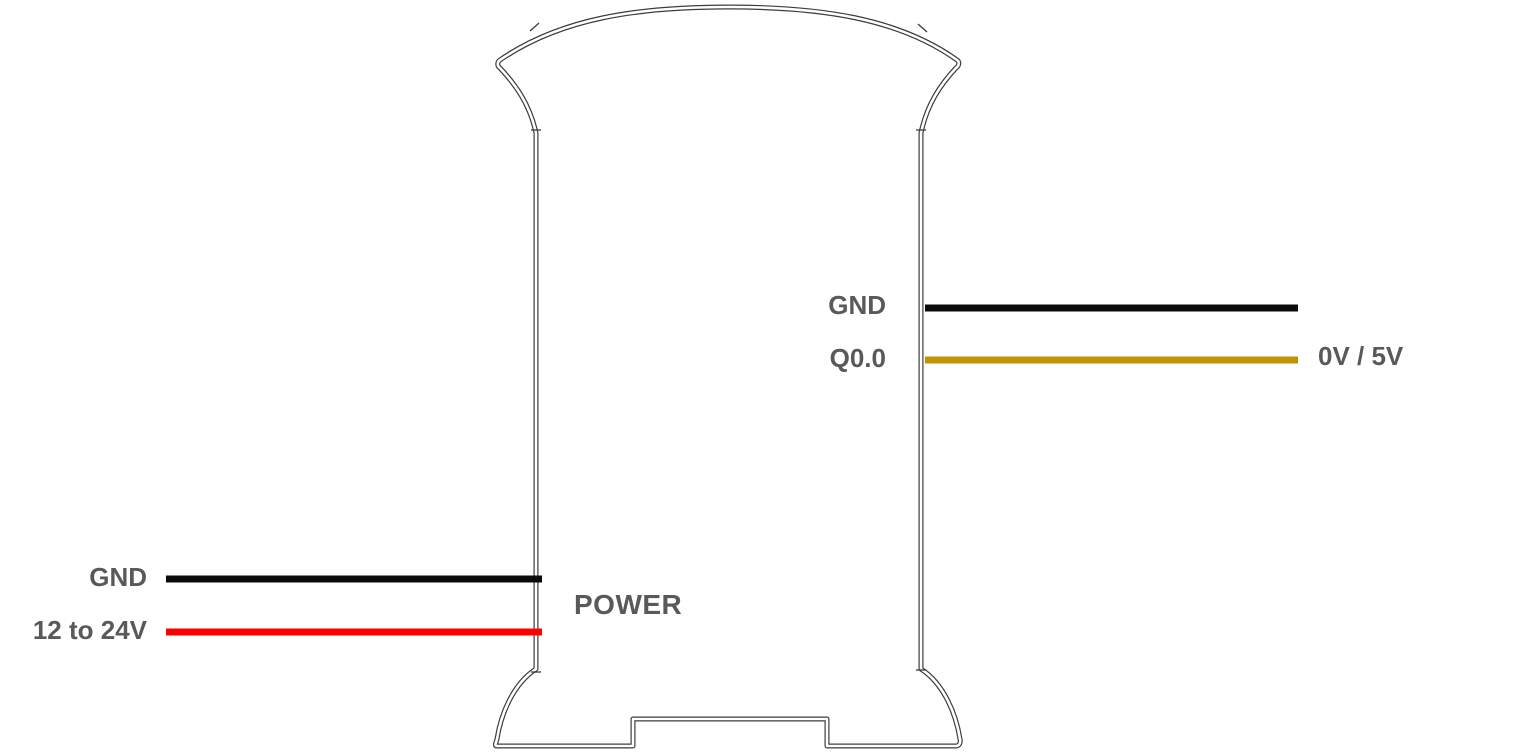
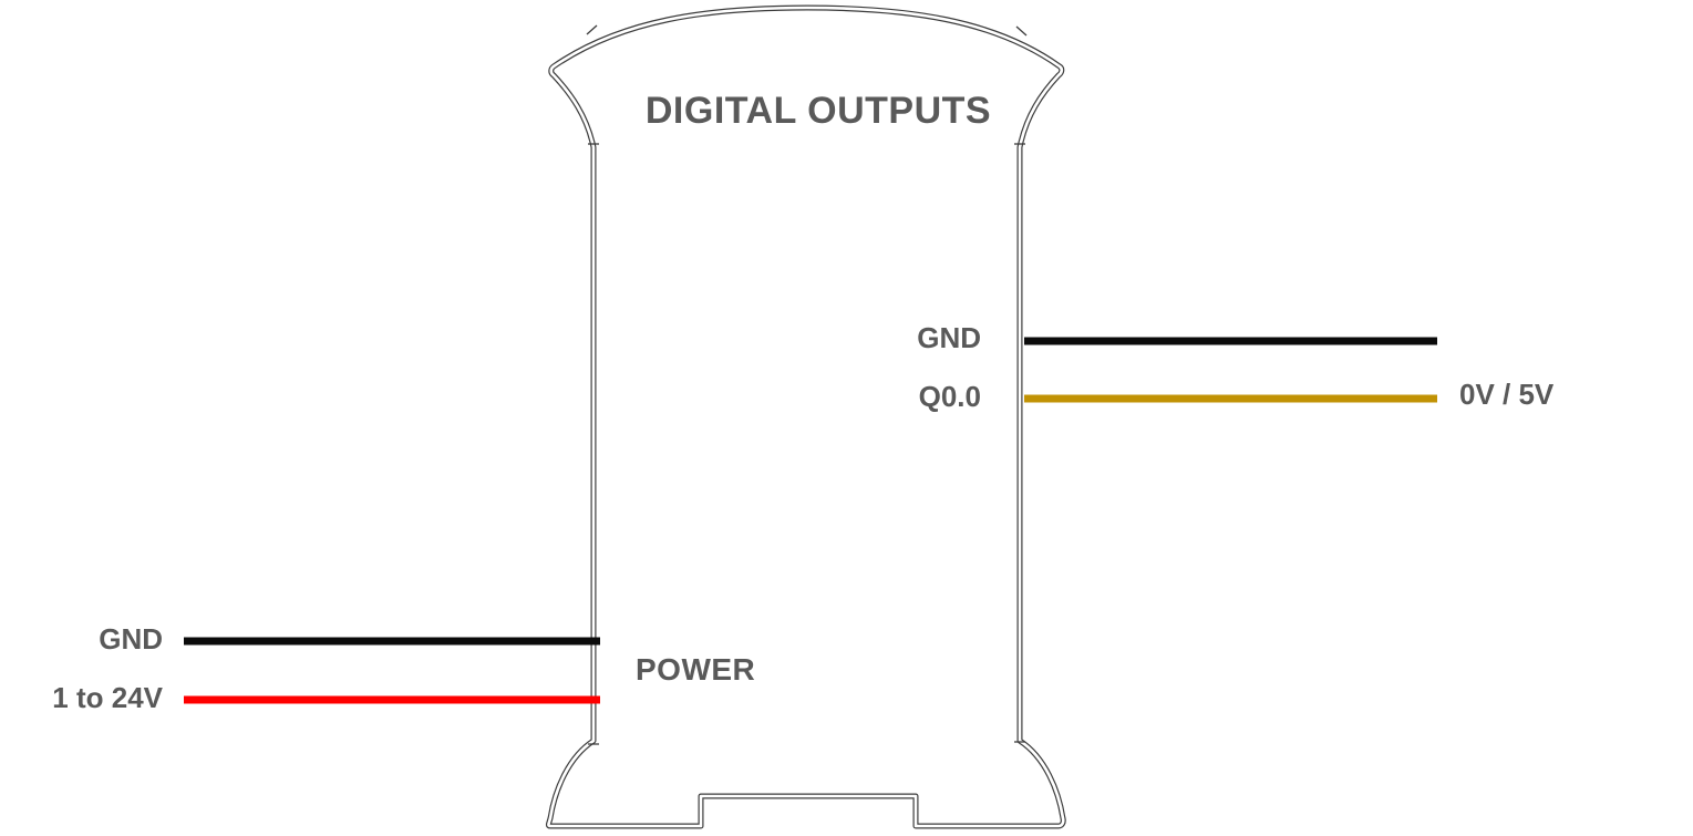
+ DIGITAL OUTPUTS
  GND
  Q0.0
  0V / 5V
  GND
- 12 to 24V
+ 1 to 24V
  POWER
